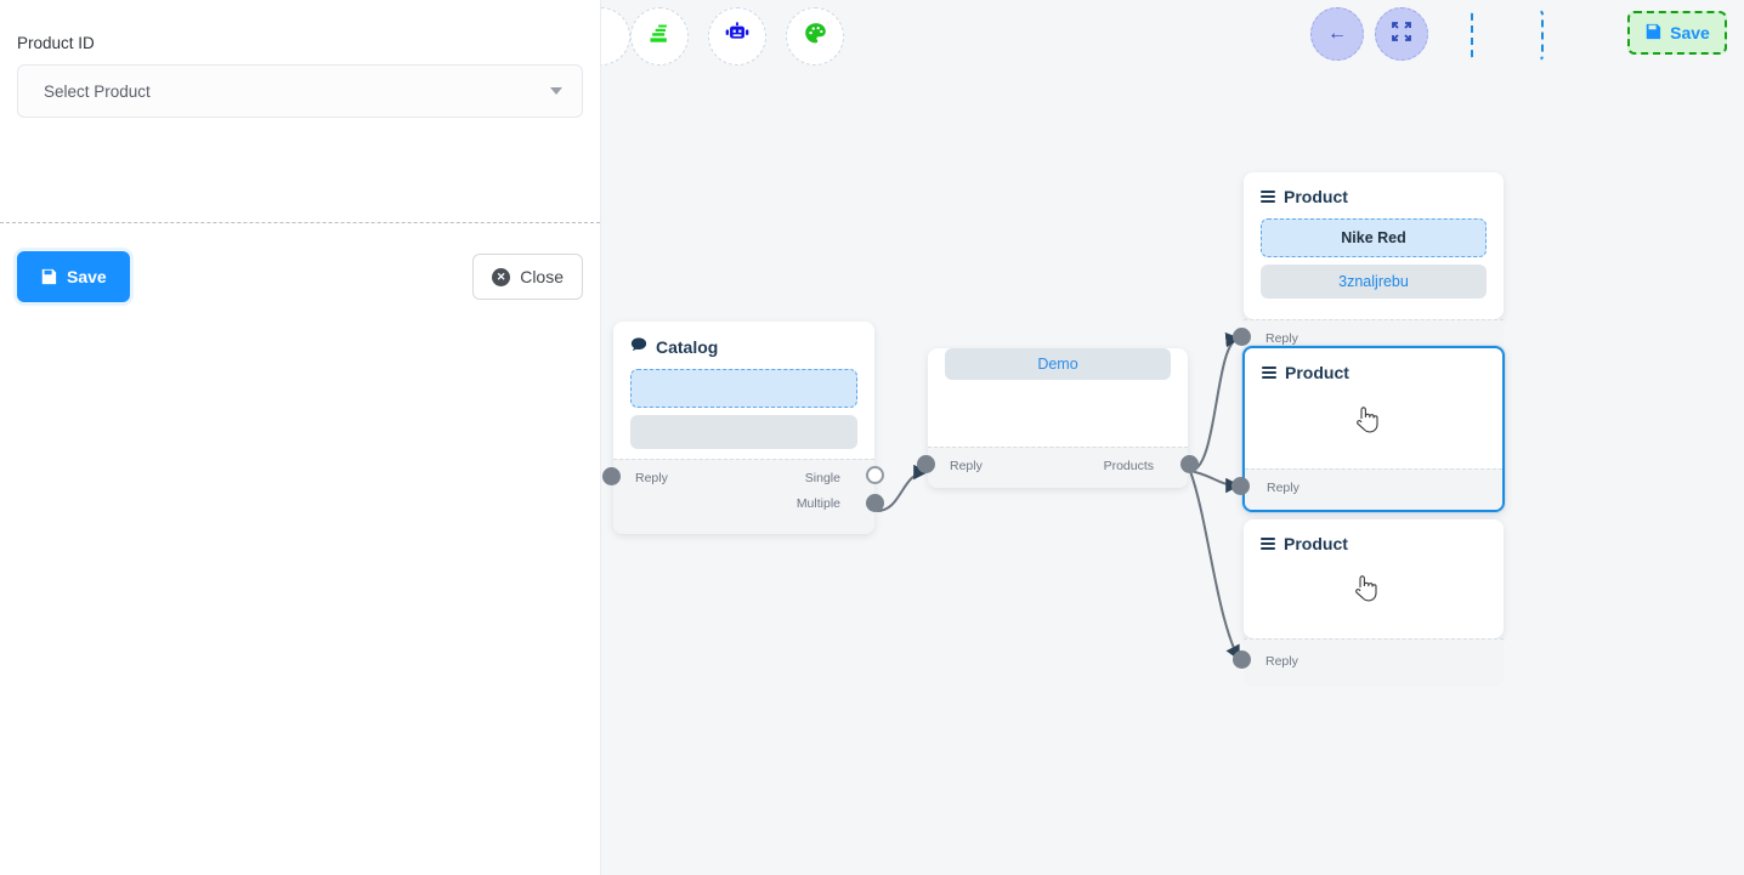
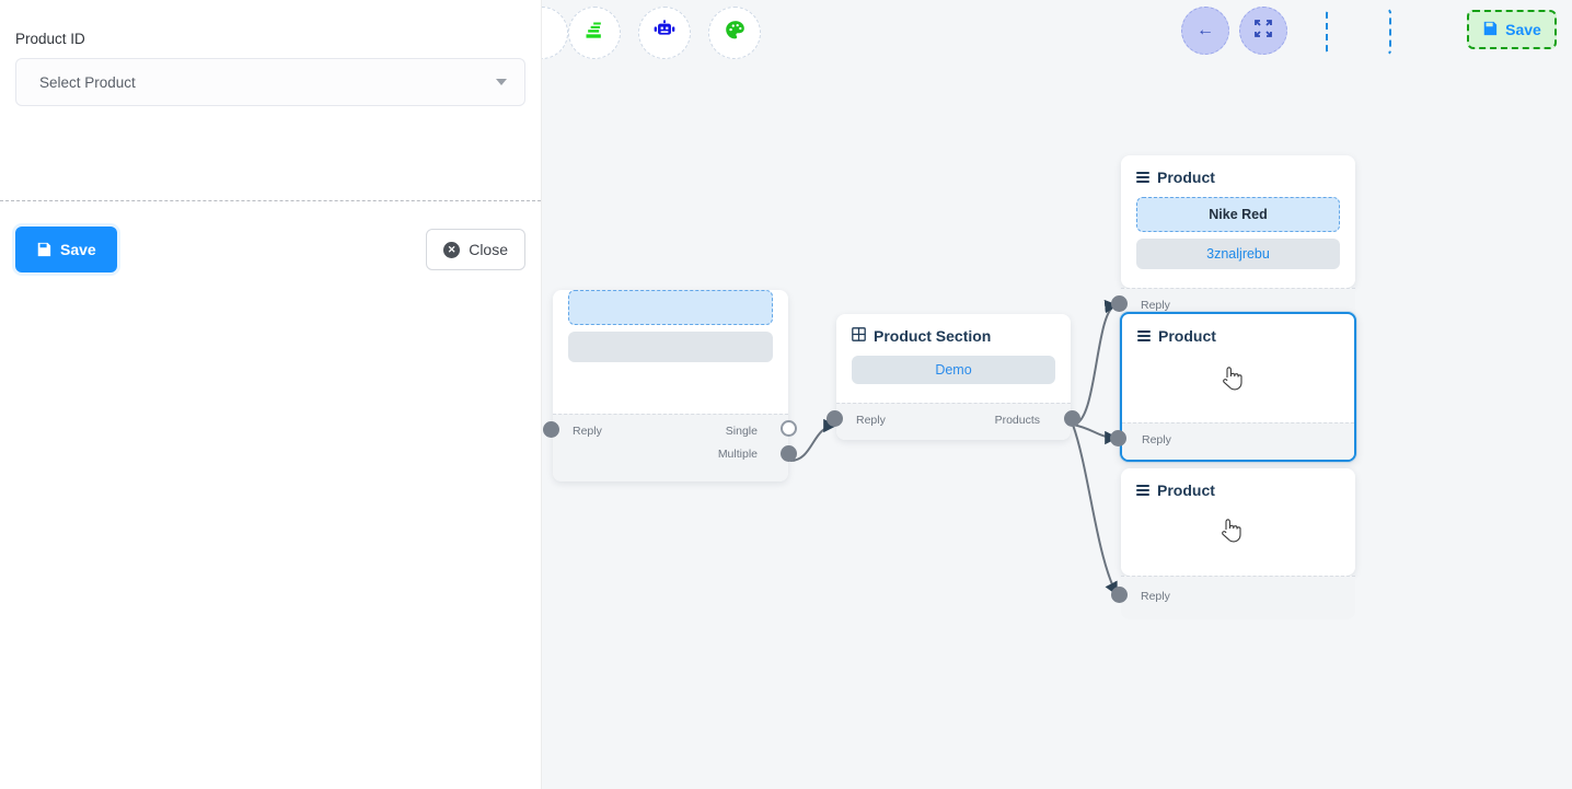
  Product ID
  Select Product
  Save
  ✕
  Close
  ←
  Save
- Catalog
  Reply
  Single
  Multiple
+ Product Section
  Demo
  Reply
  Products
  Product
  Nike Red
  3znaljrebu
  Reply
  Product
  Reply
  Product
  Reply
